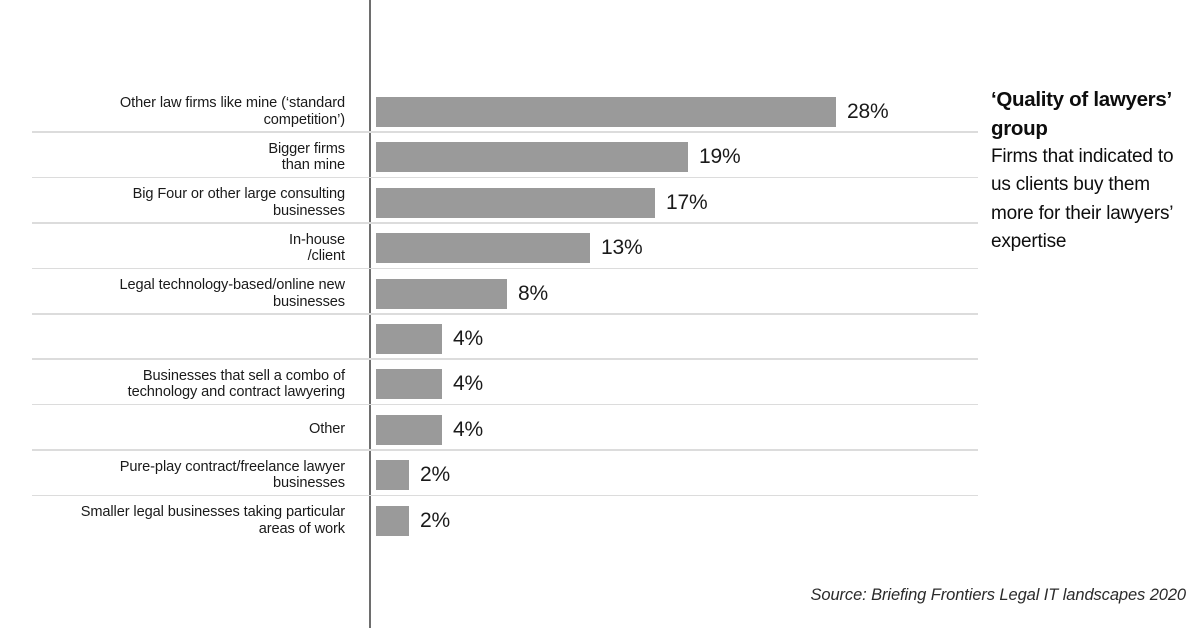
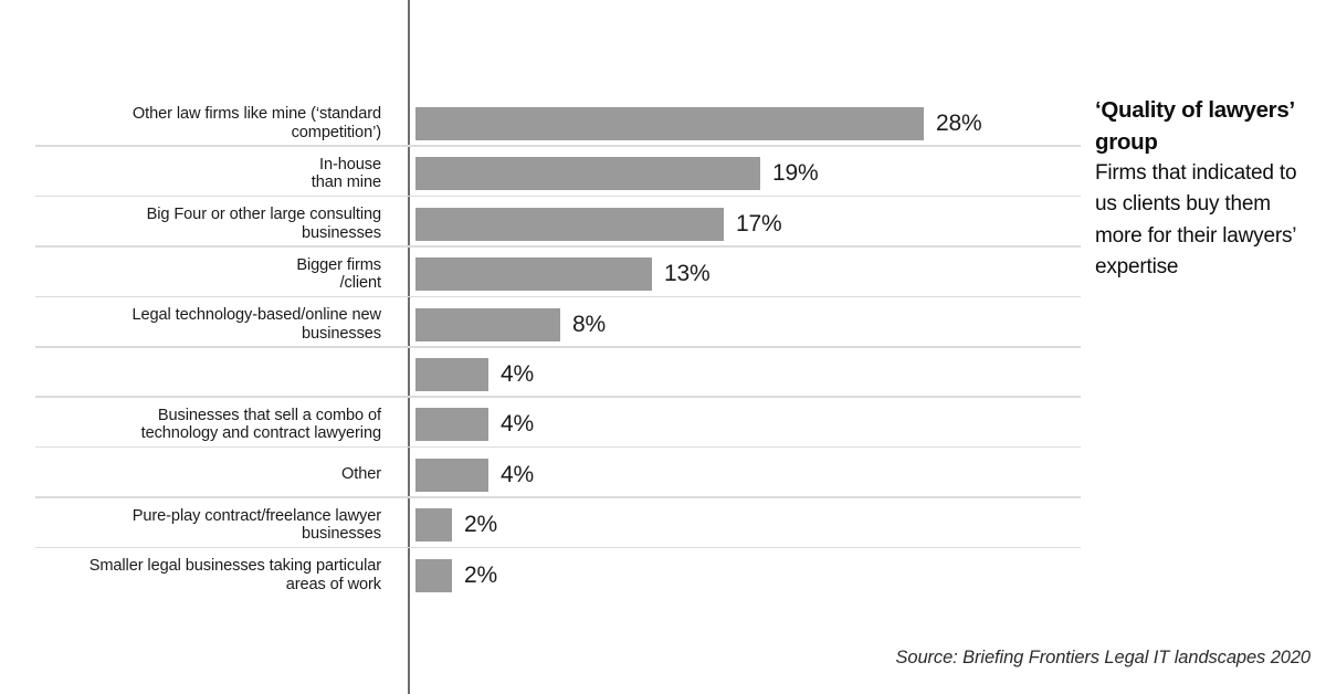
  Other law firms like mine (‘standard
  competition’)
  28%
- Bigger firms
+ In-house
  than mine
  19%
  Big Four or other large consulting
  businesses
  17%
- In-house
+ Bigger firms
  /client
  13%
  Legal technology-based/online new
  businesses
  8%
  4%
  Businesses that sell a combo of
  technology and contract lawyering
  4%
  Other
  4%
  Pure-play contract/freelance lawyer
  businesses
  2%
  Smaller legal businesses taking particular
  areas of work
  2%
  ‘Quality of lawyers’ group
  Firms that indicated to us clients buy them more for their lawyers’ expertise
  Source: Briefing Frontiers Legal IT landscapes 2020
